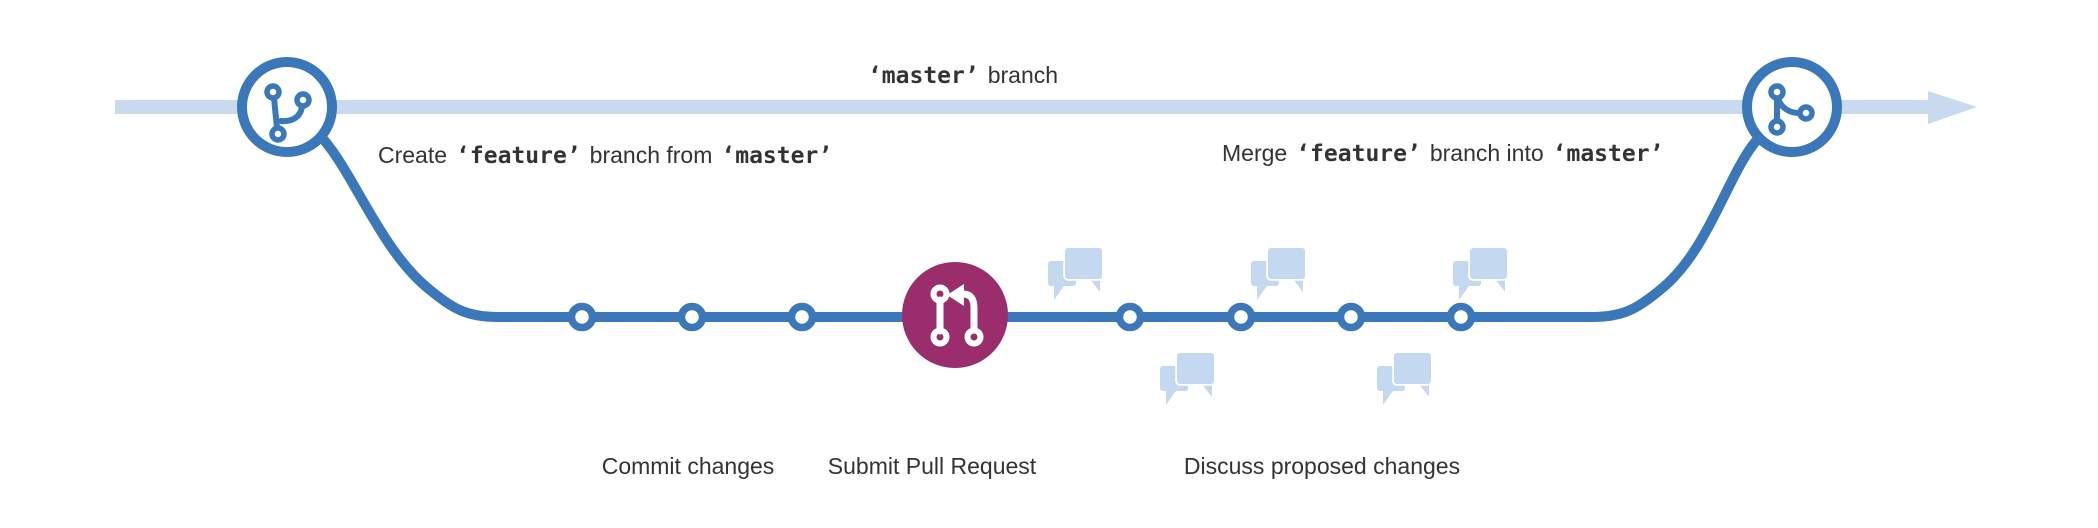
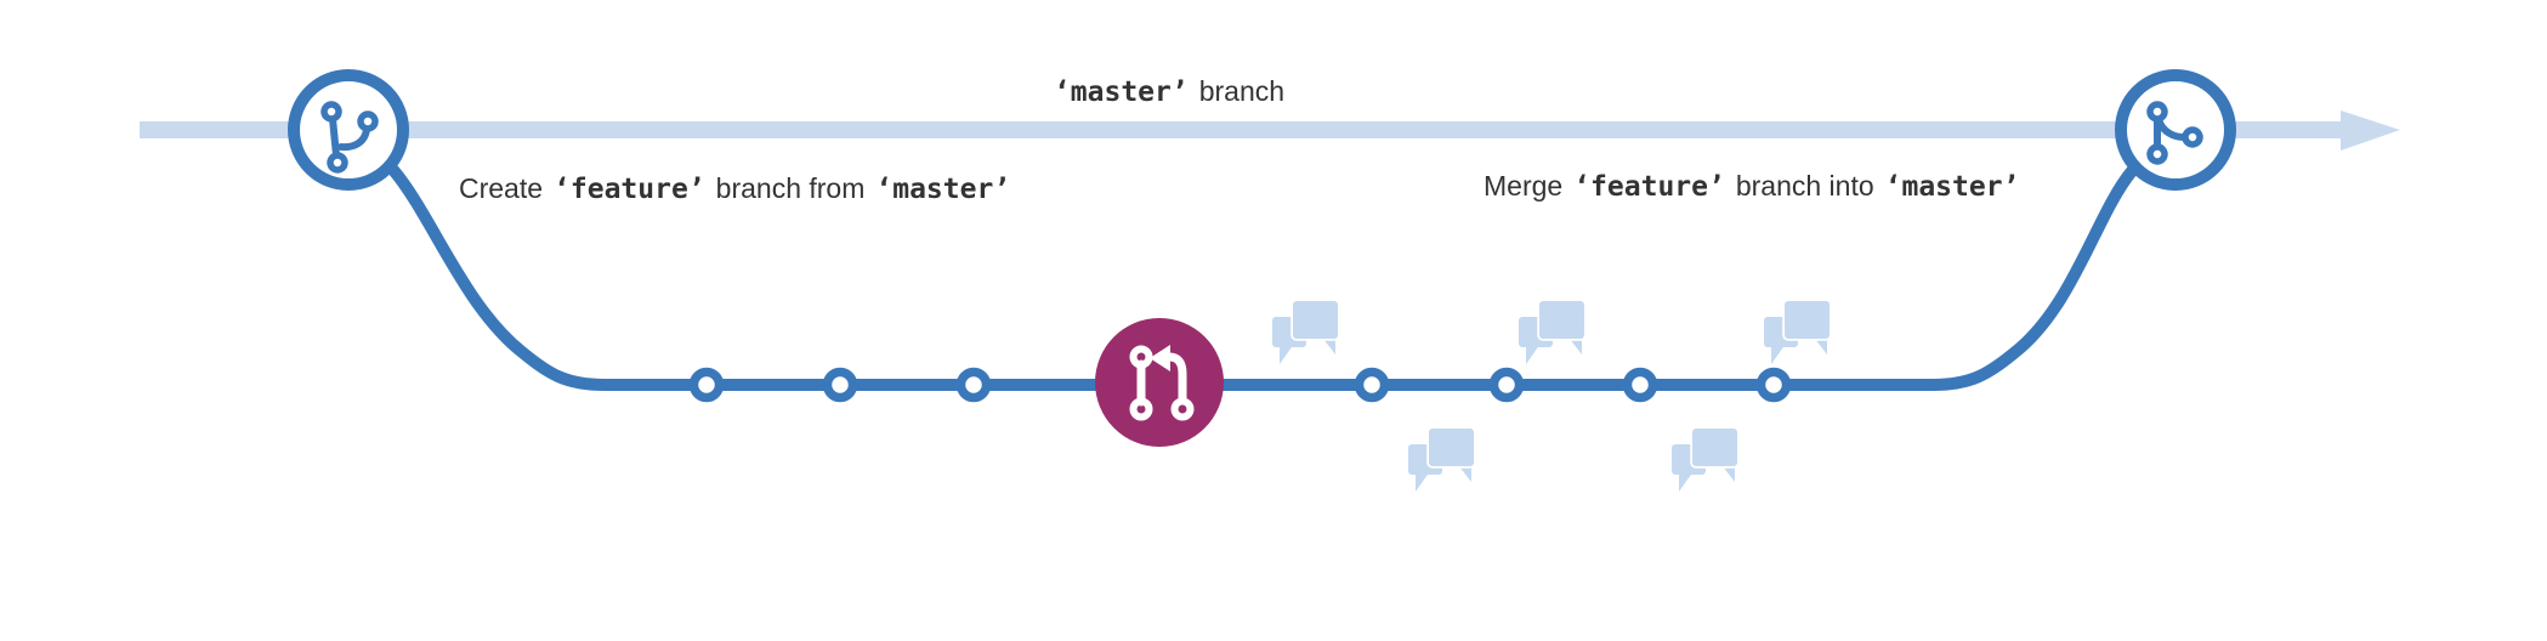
  ‘master’
  branch
  Create
  ‘feature’
  branch from
  ‘master’
  Merge
  ‘feature’
  branch into
  ‘master’
- Commit changes
- Submit Pull Request
- Discuss proposed changes
